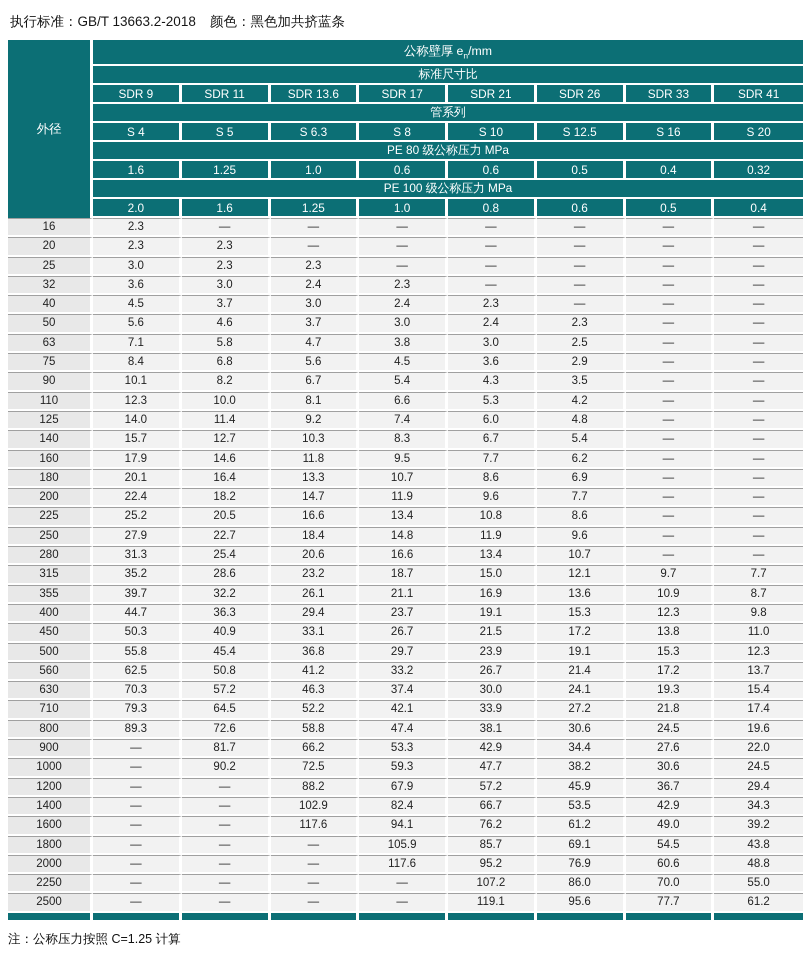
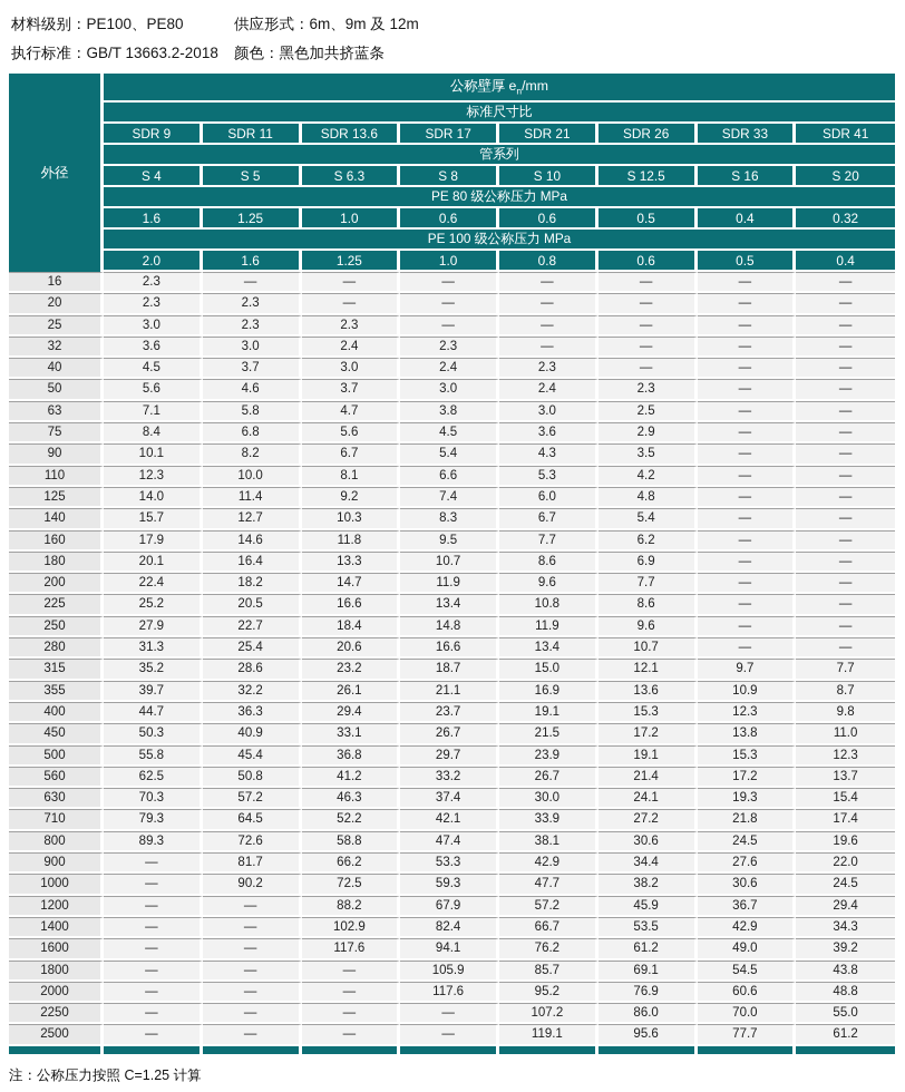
+ 材料级别：PE100、PE80
+ 供应形式：6m、9m 及 12m
  执行标准：GB/T 13663.2-2018
  颜色：黑色加共挤蓝条
  外径	公称壁厚 en/mm
  标准尺寸比
  SDR 9	SDR 11	SDR 13.6	SDR 17	SDR 21	SDR 26	SDR 33	SDR 41
  管系列
  S 4	S 5	S 6.3	S 8	S 10	S 12.5	S 16	S 20
  PE 80 级公称压力 MPa
  1.6	1.25	1.0	0.6	0.6	0.5	0.4	0.32
  PE 100 级公称压力 MPa
  2.0	1.6	1.25	1.0	0.8	0.6	0.5	0.4
  16	2.3	—	—	—	—	—	—	—
  20	2.3	2.3	—	—	—	—	—	—
  25	3.0	2.3	2.3	—	—	—	—	—
  32	3.6	3.0	2.4	2.3	—	—	—	—
  40	4.5	3.7	3.0	2.4	2.3	—	—	—
  50	5.6	4.6	3.7	3.0	2.4	2.3	—	—
  63	7.1	5.8	4.7	3.8	3.0	2.5	—	—
  75	8.4	6.8	5.6	4.5	3.6	2.9	—	—
  90	10.1	8.2	6.7	5.4	4.3	3.5	—	—
  110	12.3	10.0	8.1	6.6	5.3	4.2	—	—
  125	14.0	11.4	9.2	7.4	6.0	4.8	—	—
  140	15.7	12.7	10.3	8.3	6.7	5.4	—	—
  160	17.9	14.6	11.8	9.5	7.7	6.2	—	—
  180	20.1	16.4	13.3	10.7	8.6	6.9	—	—
  200	22.4	18.2	14.7	11.9	9.6	7.7	—	—
  225	25.2	20.5	16.6	13.4	10.8	8.6	—	—
  250	27.9	22.7	18.4	14.8	11.9	9.6	—	—
  280	31.3	25.4	20.6	16.6	13.4	10.7	—	—
  315	35.2	28.6	23.2	18.7	15.0	12.1	9.7	7.7
  355	39.7	32.2	26.1	21.1	16.9	13.6	10.9	8.7
  400	44.7	36.3	29.4	23.7	19.1	15.3	12.3	9.8
  450	50.3	40.9	33.1	26.7	21.5	17.2	13.8	11.0
  500	55.8	45.4	36.8	29.7	23.9	19.1	15.3	12.3
  560	62.5	50.8	41.2	33.2	26.7	21.4	17.2	13.7
  630	70.3	57.2	46.3	37.4	30.0	24.1	19.3	15.4
  710	79.3	64.5	52.2	42.1	33.9	27.2	21.8	17.4
  800	89.3	72.6	58.8	47.4	38.1	30.6	24.5	19.6
  900	—	81.7	66.2	53.3	42.9	34.4	27.6	22.0
  1000	—	90.2	72.5	59.3	47.7	38.2	30.6	24.5
  1200	—	—	88.2	67.9	57.2	45.9	36.7	29.4
  1400	—	—	102.9	82.4	66.7	53.5	42.9	34.3
  1600	—	—	117.6	94.1	76.2	61.2	49.0	39.2
  1800	—	—	—	105.9	85.7	69.1	54.5	43.8
  2000	—	—	—	117.6	95.2	76.9	60.6	48.8
  2250	—	—	—	—	107.2	86.0	70.0	55.0
  2500	—	—	—	—	119.1	95.6	77.7	61.2
  注：公称压力按照 C=1.25 计算
